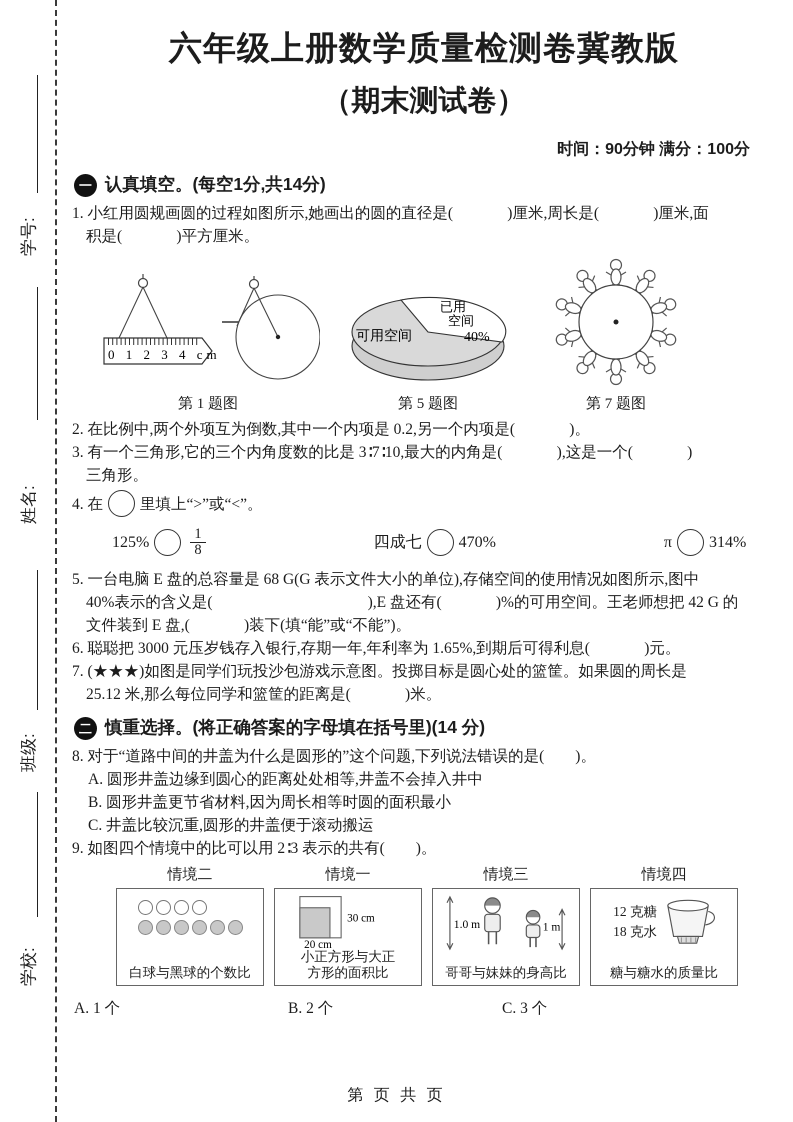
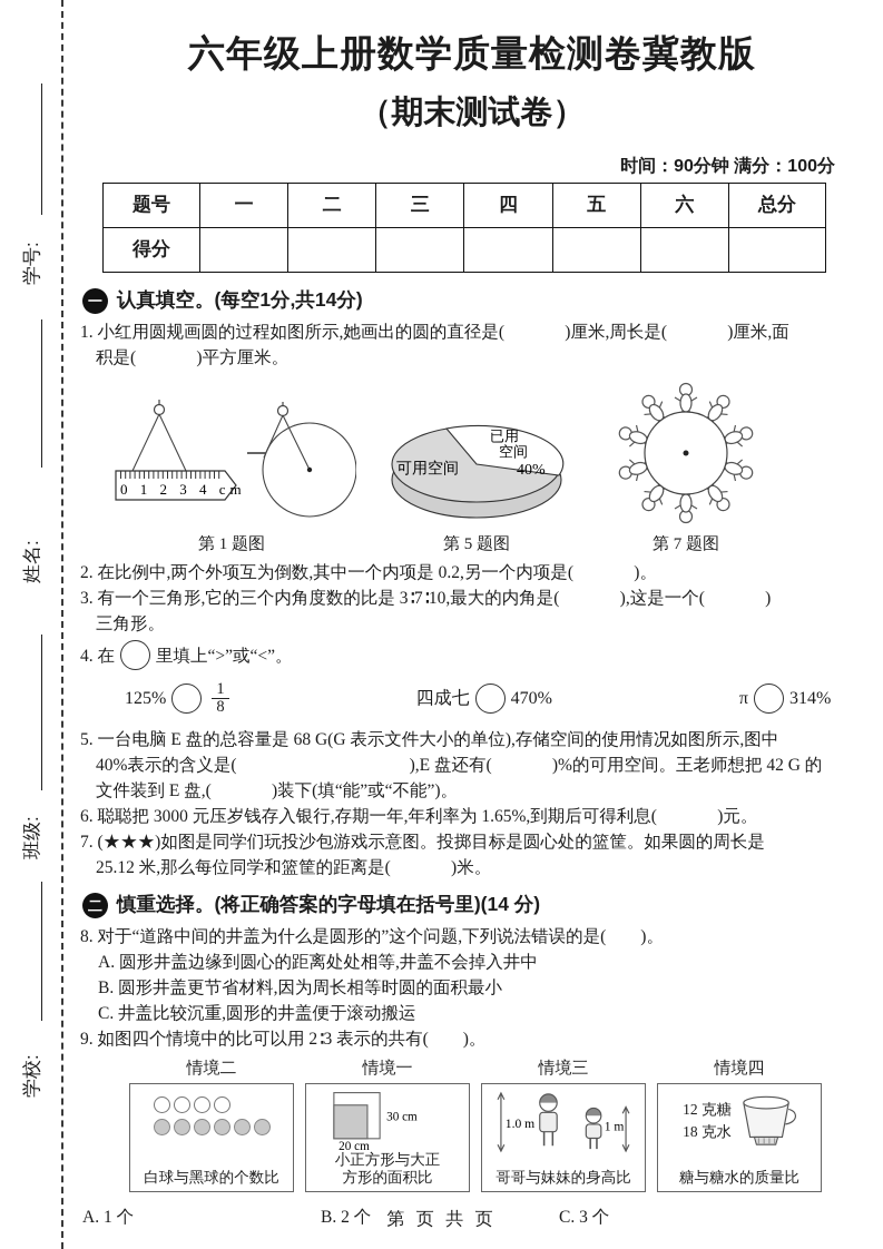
  六年级上册数学质量检测卷冀教版
  （期末测试卷）
  时间：90分钟 满分：100分
+ 题号	一	二	三	四	五	六	总分
+ 得分
  一
  认真填空。(每空1分,共14分)
  1. 小红用圆规画圆的过程如图所示,她画出的圆的直径是( )厘米,周长是( )厘米,面
  积是( )平方厘米。
  0 1 2 3 4 cm
  第 1 题图
  可用空间
  已用
  空间
  40%
  第 5 题图
  第 7 题图
  2. 在比例中,两个外项互为倒数,其中一个内项是 0.2,另一个内项是( )。
  3. 有一个三角形,它的三个内角度数的比是 3∶7∶10,最大的内角是( ),这是一个( )
  三角形。
  4. 在 里填上“>”或“<”。
  125%
  1
  8
  四成七
  470%
  π
  314%
  5. 一台电脑 E 盘的总容量是 68 G(G 表示文件大小的单位),存储空间的使用情况如图所示,图中
  40%表示的含义是( ),E 盘还有( )%的可用空间。王老师想把 42 G 的
  文件装到 E 盘,( )装下(填“能”或“不能”)。
  6. 聪聪把 3000 元压岁钱存入银行,存期一年,年利率为 1.65%,到期后可得利息( )元。
  7. (★★★)如图是同学们玩投沙包游戏示意图。投掷目标是圆心处的篮筐。如果圆的周长是
  25.12 米,那么每位同学和篮筐的距离是( )米。
  二
  慎重选择。(将正确答案的字母填在括号里)(14 分)
  8. 对于“道路中间的井盖为什么是圆形的”这个问题,下列说法错误的是( )。
  A. 圆形井盖边缘到圆心的距离处处相等,井盖不会掉入井中
  B. 圆形井盖更节省材料,因为周长相等时圆的面积最小
  C. 井盖比较沉重,圆形的井盖便于滚动搬运
  9. 如图四个情境中的比可以用 2∶3 表示的共有( )。
  情境二
  白球与黑球的个数比
  情境一
  30 cm
  20 cm
  小正方形与大正
  方形的面积比
  情境三
  1.0 m
  1 m
  哥哥与妹妹的身高比
  情境四
  12 克糖
  18 克水
  糖与糖水的质量比
  A. 1 个
  B. 2 个
  C. 3 个
  第 页 共 页
